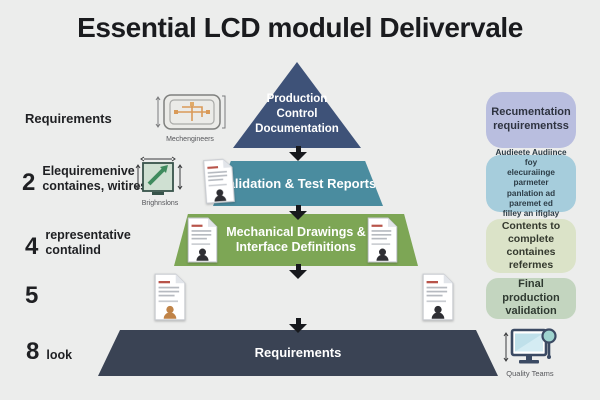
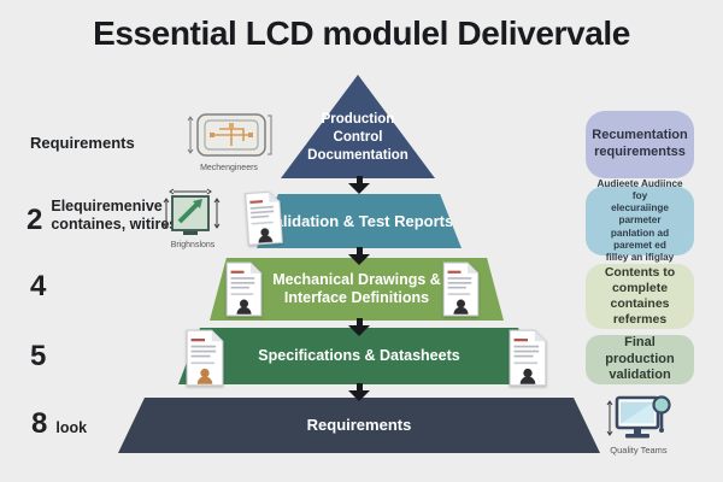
  Essential LCD modulel Delivervale
  Production
  Control
  Documentation
  lidation & Test Reports
  Mechanical Drawings &
  Interface Definitions
+ Specifications & Datasheets
  Requirements
  Requirements
  2
  Elequiremenive
  containes, witire
  4
- representative
- contalind
  5
  8
  look
  Recumentation
  requirementss
  Audieete Audiince foy
  elecuraiinge parmeter
  panlation ad paremet ed
  filley an ifiglay
  Contents to
  complete containes
  refermes
  Final production
  validation
  Quality Teams
